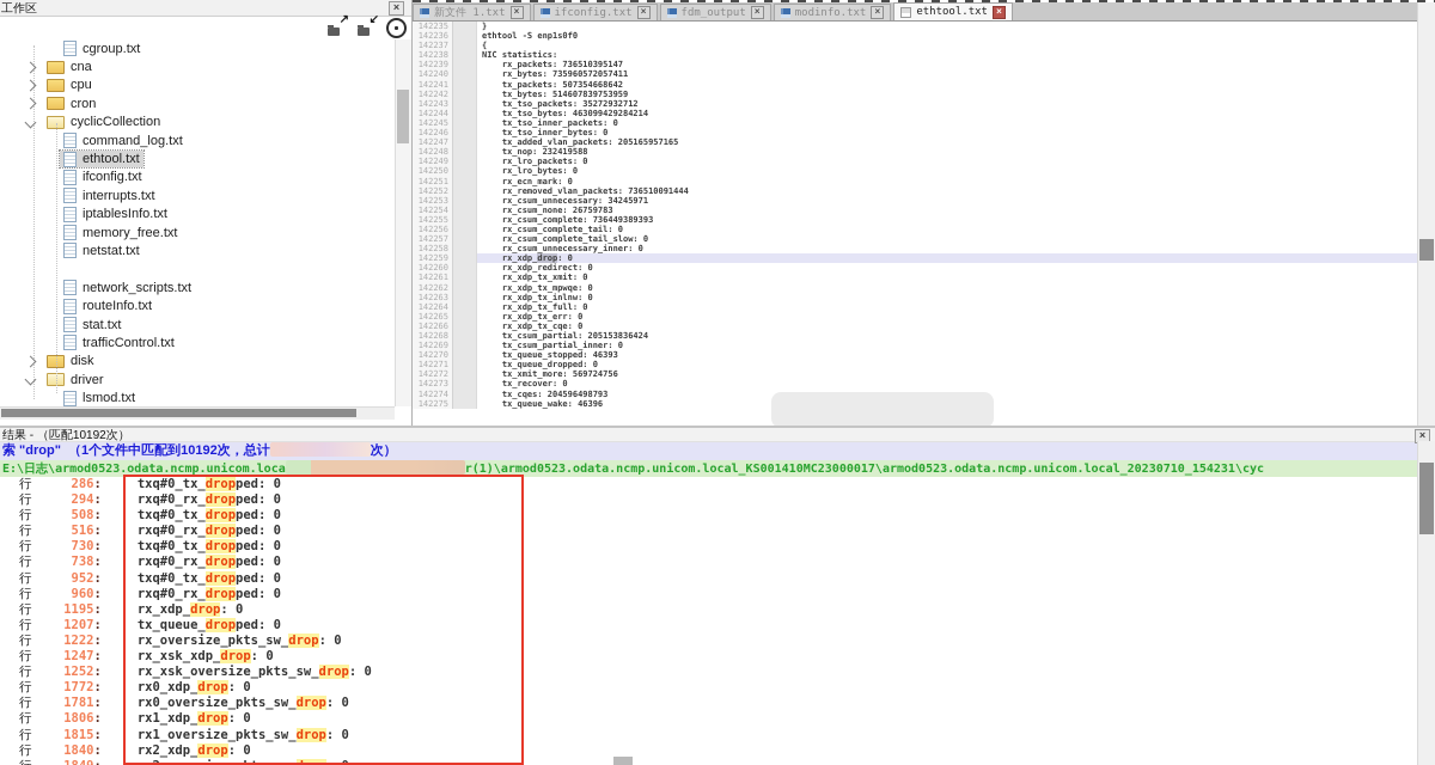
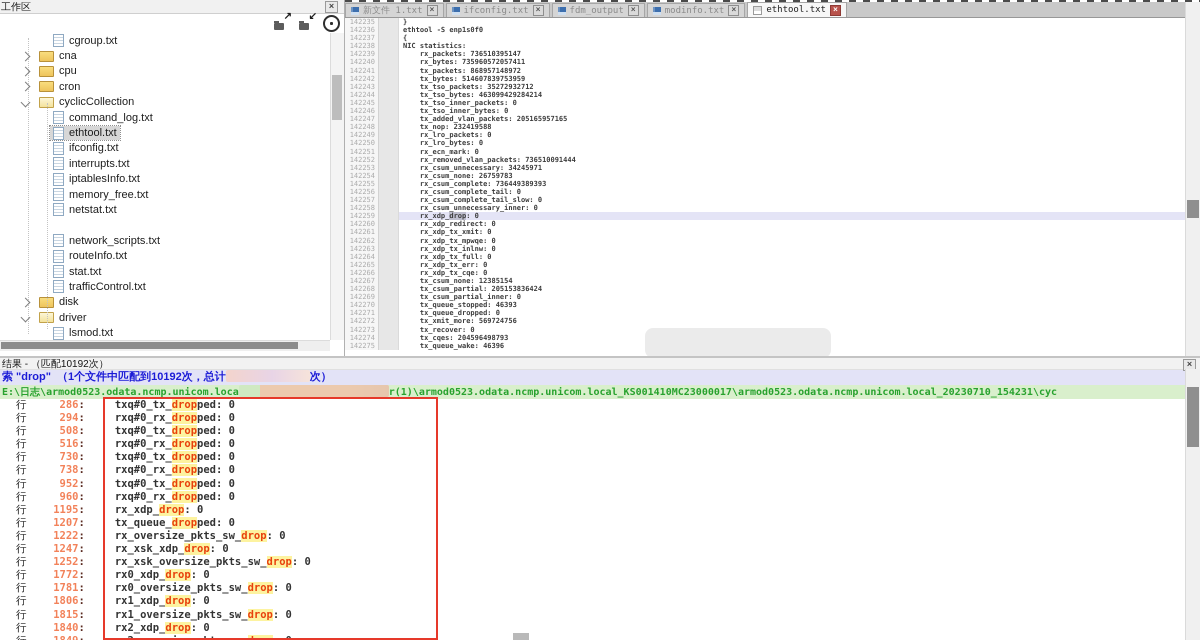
  工作区
  ×
  ↗
  ↙
  cgroup.txt
  cna
  cpu
  cron
  cyclicCollection
  command_log.txt
  ethtool.txt
  ifconfig.txt
  interrupts.txt
  iptablesInfo.txt
  memory_free.txt
  netstat.txt
  network_scripts.txt
  routeInfo.txt
  stat.txt
  trafficControl.txt
  disk
  driver
  lsmod.txt
  新文件 1.txt
  ×
  ifconfig.txt
  ×
  fdm_output
  ×
  modinfo.txt
  ×
  ethtool.txt
  ×
  142235
  }
  142236
  ethtool -S enp1s0f0
  142237
  {
  142238
  NIC statistics:
  142239
  rx_packets: 736510395147
  142240
  rx_bytes: 735960572057411
  142241
- tx_packets: 507354668642
+ tx_packets: 868957148972
  142242
  tx_bytes: 514607839753959
  142243
  tx_tso_packets: 35272932712
  142244
  tx_tso_bytes: 463099429284214
  142245
  tx_tso_inner_packets: 0
  142246
  tx_tso_inner_bytes: 0
  142247
  tx_added_vlan_packets: 205165957165
  142249
  rx_lro_packets: 0
  142250
  rx_lro_bytes: 0
  142251
  rx_ecn_mark: 0
  142252
  rx_removed_vlan_packets: 736510091444
  142253
  rx_csum_unnecessary: 34245971
  142254
  rx_csum_none: 26759783
  142255
  rx_csum_complete: 736449389393
  142256
  rx_csum_complete_tail: 0
  142257
  rx_csum_complete_tail_slow: 0
  142258
  rx_csum_unnecessary_inner: 0
  142259
  rx_xdp_drop: 0
  142260
  rx_xdp_redirect: 0
  142261
  rx_xdp_tx_xmit: 0
  142262
  rx_xdp_tx_mpwqe: 0
  142263
  rx_xdp_tx_inlnw: 0
  142264
  rx_xdp_tx_full: 0
  142265
  rx_xdp_tx_err: 0
  142266
  rx_xdp_tx_cqe: 0
+ 142267
+ tx_csum_none: 12385154
  142268
  tx_csum_partial: 205153836424
  142269
  tx_csum_partial_inner: 0
  142270
  tx_queue_stopped: 46393
  142271
  tx_queue_dropped: 0
  142272
  tx_xmit_more: 569724756
  142273
  tx_recover: 0
  142274
  tx_cqes: 204596498793
  142275
  tx_queue_wake: 46396
  结果 - （匹配10192次）
  ×
  索 "drop" （1个文件中匹配到10192次，总计 次）
  E:\日志\armod0523.odata.ncmp.unicom.loca r(1)\armod0523.odata.ncmp.unicom.local_KS001410MC23000017\armod0523.odata.ncmp.unicom.local_20230710_154231\cyc
  行
  286
  :
  txq#0_tx_dropped: 0
  行
  294
  :
  rxq#0_rx_dropped: 0
  行
  508
  :
  txq#0_tx_dropped: 0
  行
  516
  :
  rxq#0_rx_dropped: 0
  行
  730
  :
  txq#0_tx_dropped: 0
  行
  738
  :
  rxq#0_rx_dropped: 0
  行
  952
  :
  txq#0_tx_dropped: 0
  行
  960
  :
  rxq#0_rx_dropped: 0
  行
  1195
  :
  rx_xdp_drop: 0
  行
  1207
  :
  tx_queue_dropped: 0
  行
  1222
  :
  rx_oversize_pkts_sw_drop: 0
  行
  1247
  :
  rx_xsk_xdp_drop: 0
  行
  1252
  :
  rx_xsk_oversize_pkts_sw_drop: 0
  行
  1772
  :
  rx0_xdp_drop: 0
  行
  1781
  :
  rx0_oversize_pkts_sw_drop: 0
  行
  1806
  :
  rx1_xdp_drop: 0
  行
  1815
  :
  rx1_oversize_pkts_sw_drop: 0
  行
  1840
  :
  rx2_xdp_drop: 0
